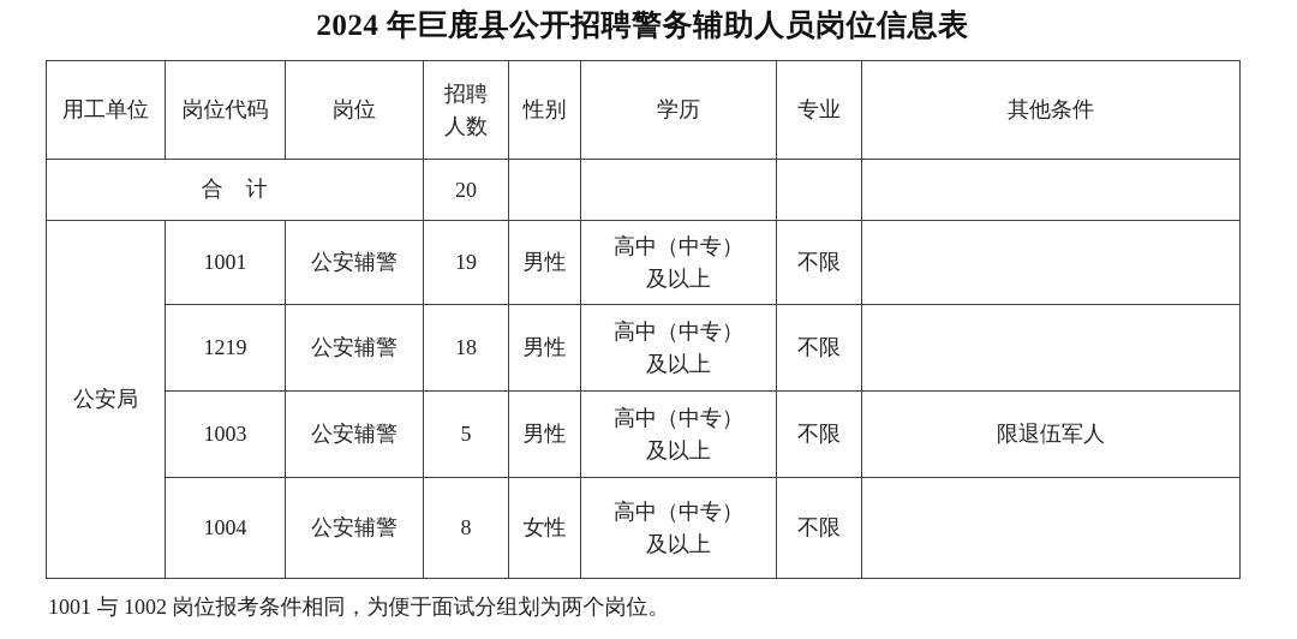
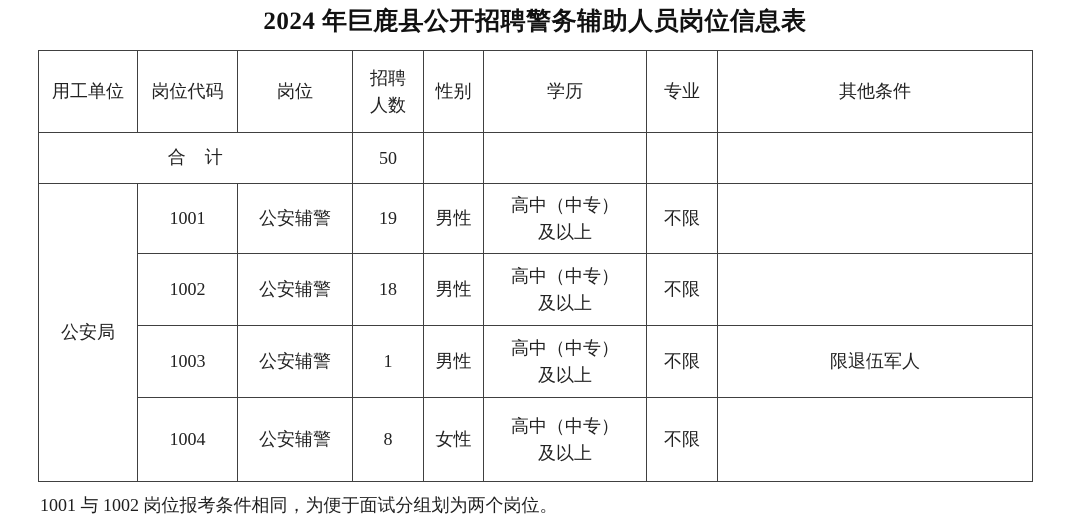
  2024 年巨鹿县公开招聘警务辅助人员岗位信息表
  用工单位	岗位代码	岗位	招聘 人数	性别	学历	专业	其他条件
- 合 计	20
+ 合 计	50
  公安局	1001	公安辅警	19	男性	高中（中专） 及以上	不限
- 1219	公安辅警	18	男性	高中（中专） 及以上	不限
+ 1002	公安辅警	18	男性	高中（中专） 及以上	不限
- 1003	公安辅警	5	男性	高中（中专） 及以上	不限	限退伍军人
+ 1003	公安辅警	1	男性	高中（中专） 及以上	不限	限退伍军人
  1004	公安辅警	8	女性	高中（中专） 及以上	不限
  1001 与 1002 岗位报考条件相同，为便于面试分组划为两个岗位。
